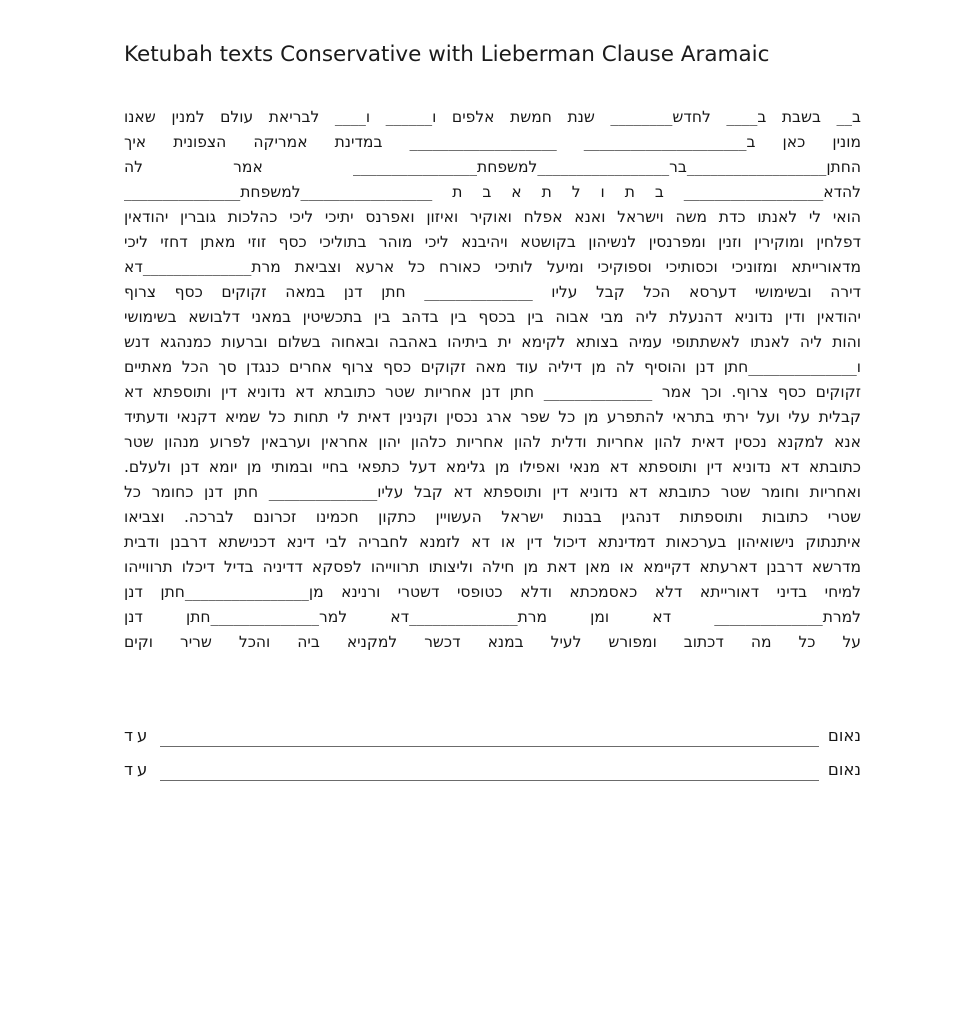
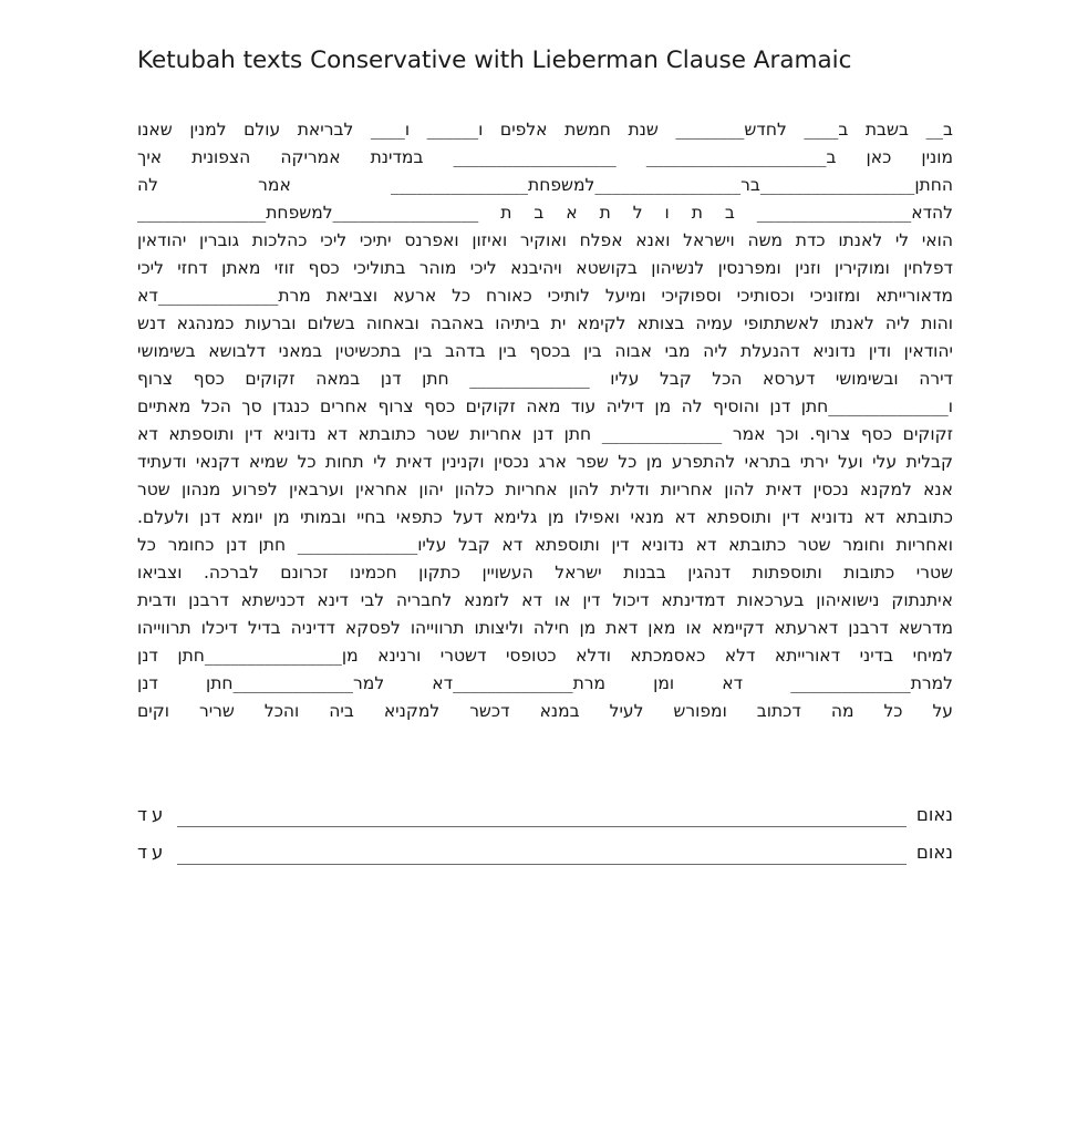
  Ketubah texts Conservative with Lieberman Clause Aramaic
  ב__ בשבת ב____ לחדש________ שנת חמשת אלפים ו______ ו____ לבריאת עולם למנין שאנו
  מונין כאן ב_____________________ ___________________ במדינת אמריקה הצפונית איך
  החתן__________________בר_________________למשפחת________________ אמר לה
  להדא__________________ ב ת ו ל ת א ב ת _________________למשפחת_______________
  הואי לי לאנתו כדת משה וישראל ואנא אפלח ואוקיר ואיזון ואפרנס יתיכי ליכי כהלכות גוברין יהודאין
  דפלחין ומוקירין וזנין ומפרנסין לנשיהון בקושטא ויהיבנא ליכי מוהר בתוליכי כסף זוזי מאתן דחזי ליכי
  מדאורייתא ומזוניכי וכסותיכי וספוקיכי ומיעל לותיכי כאורח כל ארעא וצביאת מרת______________דא
- דירה ובשימושי דערסא הכל קבל עליו ______________ חתן דנן במאה זקוקים כסף צרוף
+ והות ליה לאנתו לאשתתופי עמיה בצותא לקימא ית ביתיהו באהבה ובאחוה בשלום וברעות כמנהגא דנש
  יהודאין ודין נדוניא דהנעלת ליה מבי אבוה בין בכסף בין בדהב בין בתכשיטין במאני דלבושא בשימושי
- והות ליה לאנתו לאשתתופי עמיה בצותא לקימא ית ביתיהו באהבה ובאחוה בשלום וברעות כמנהגא דנש
+ דירה ובשימושי דערסא הכל קבל עליו ______________ חתן דנן במאה זקוקים כסף צרוף
  ו______________חתן דנן והוסיף לה מן דיליה עוד מאה זקוקים כסף צרוף אחרים כנגדן סך הכל מאתיים
  זקוקים כסף צרוף. וכך אמר ______________ חתן דנן אחריות שטר כתובתא דא נדוניא דין ותוספתא דא
  קבלית עלי ועל ירתי בתראי להתפרע מן כל שפר ארג נכסין וקנינין דאית לי תחות כל שמיא דקנאי ודעתיד
  אנא למקנא נכסין דאית להון אחריות ודלית להון אחריות כלהון יהון אחראין וערבאין לפרוע מנהון שטר
  כתובתא דא נדוניא דין ותוספתא דא מנאי ואפילו מן גלימא דעל כתפאי בחיי ובמותי מן יומא דנן ולעלם.
  ואחריות וחומר שטר כתובתא דא נדוניא דין ותוספתא דא קבל עליו______________ חתן דנן כחומר כל
  שטרי כתובות ותוספתות דנהגין בבנות ישראל העשויין כתקון חכמינו זכרונם לברכה. וצביאו
  איתנתוק נישואיהון בערכאות דמדינתא דיכול דין או דא לזמנא לחבריה לבי דינא דכנישתא דרבנן ודבית
  מדרשא דרבנן דארעתא דקיימא או מאן דאת מן חילה וליצותו תרווייהו לפסקא דדיניה בדיל דיכלו תרווייהו
  למיחי בדיני דאורייתא דלא כאסמכתא ודלא כטופסי דשטרי ורנינא מן________________חתן דנן
  למרת______________ דא ומן מרת______________דא למר______________חתן דנן
  על כל מה דכתוב ומפורש לעיל במנא דכשר למקניא ביה והכל שריר וקים
  נאום
  עד
  נאום
  עד
